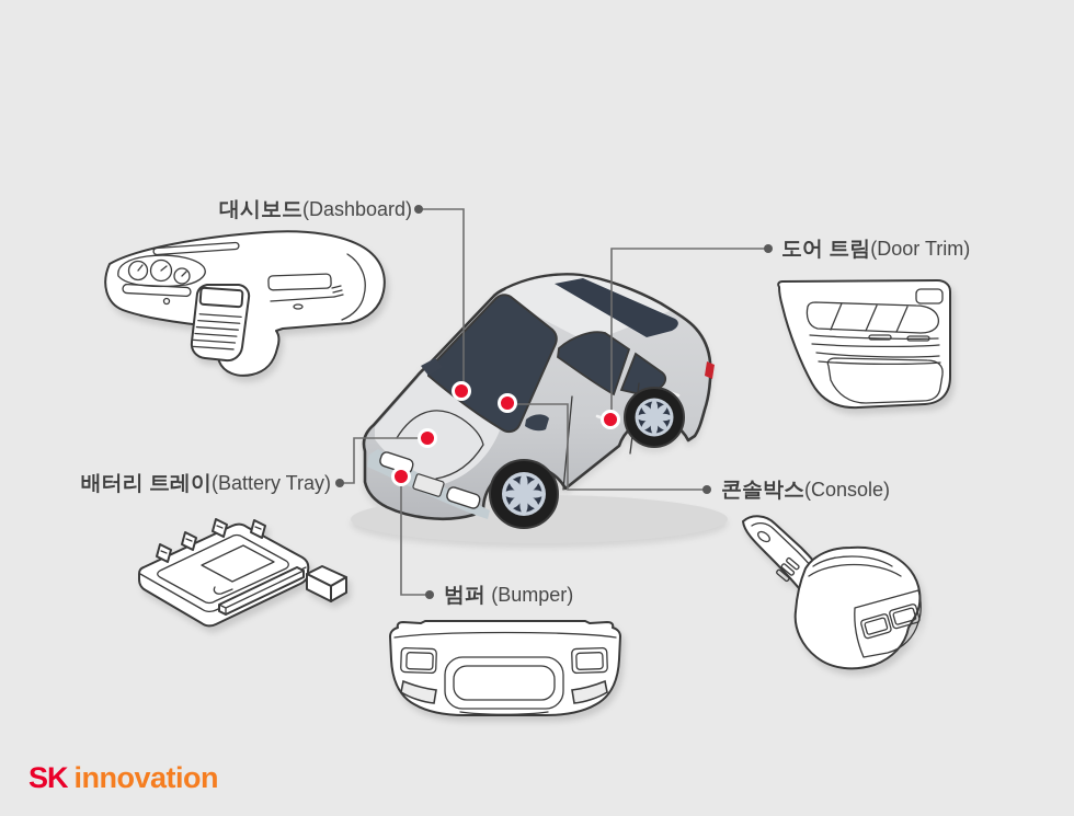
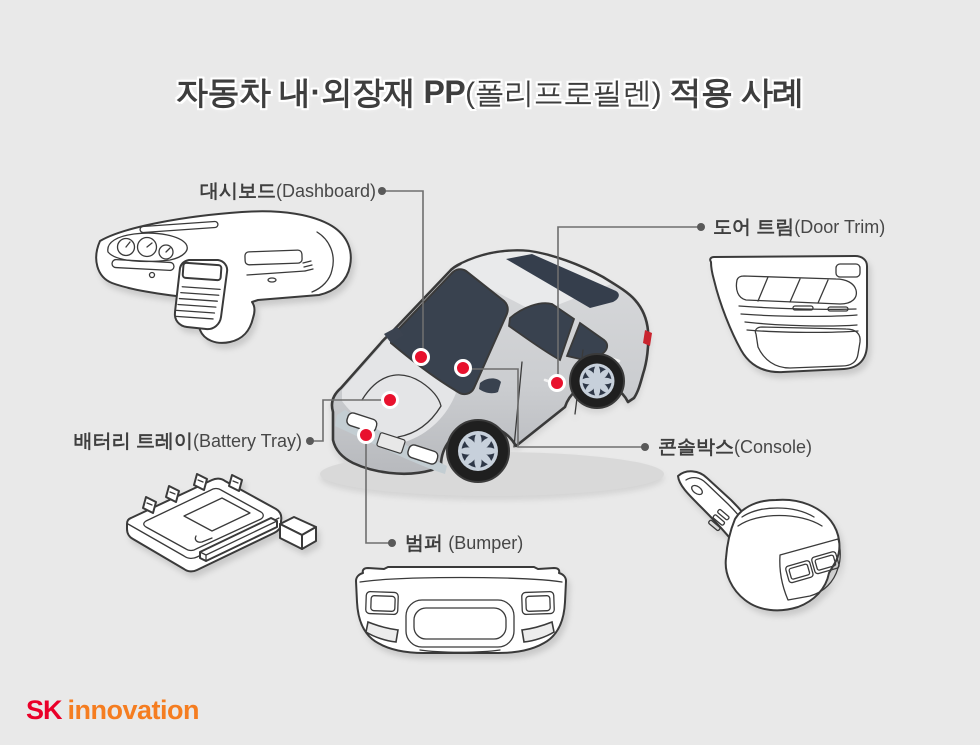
+ 자동차 내·외장재 PP(폴리프로필렌) 적용 사례
  대시보드(Dashboard)
  도어 트림(Door Trim)
  배터리 트레이(Battery Tray)
  콘솔박스(Console)
  범퍼 (Bumper)
  SK innovation
